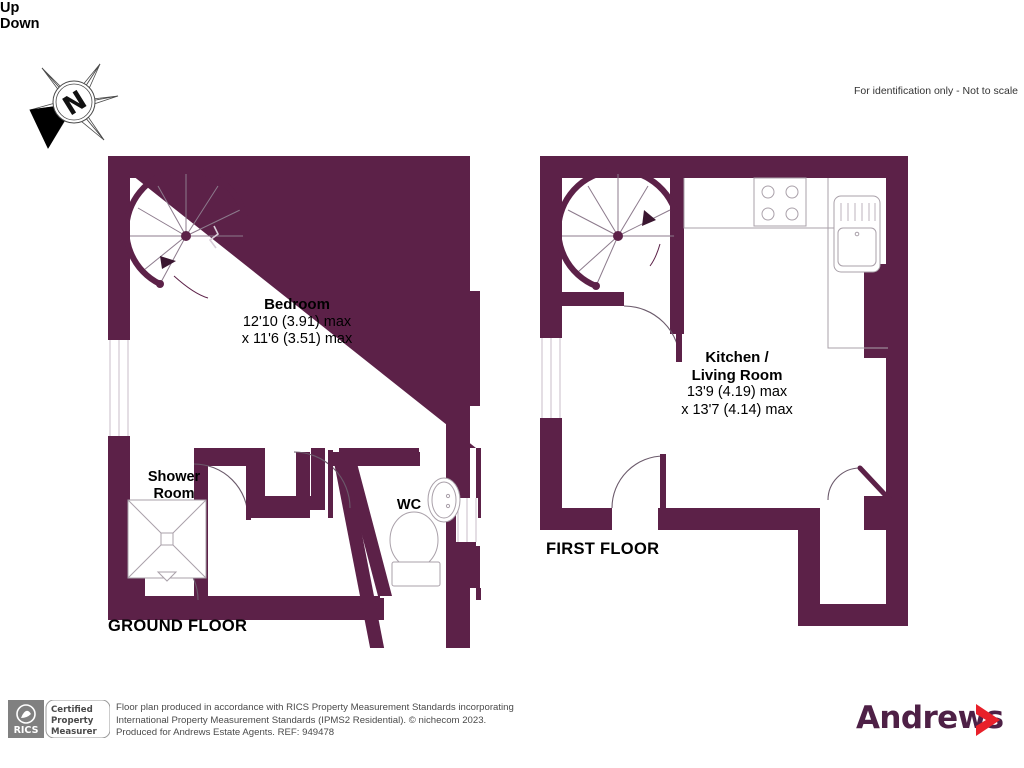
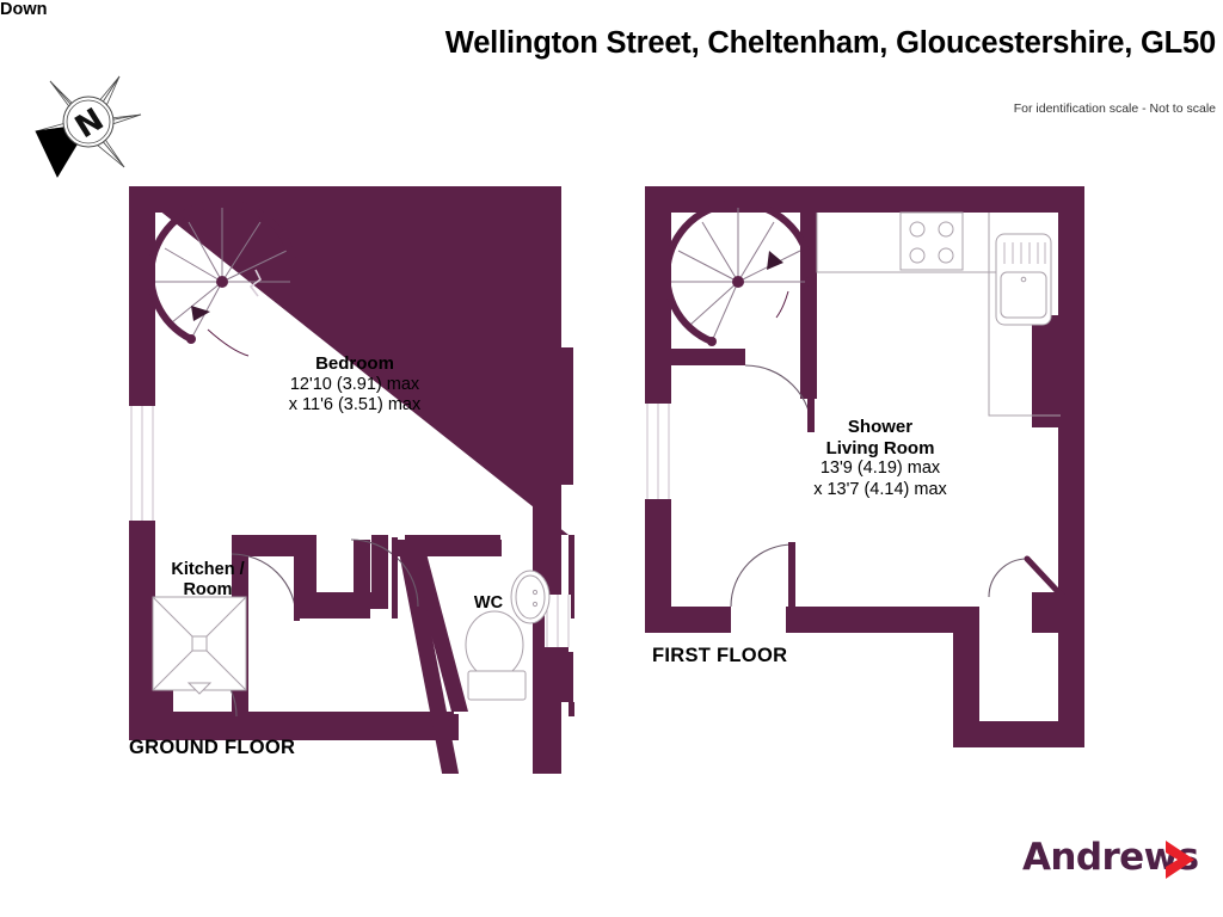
+ Wellington Street, Cheltenham, Gloucestershire, GL50
- For identification only - Not to scale
+ For identification scale - Not to scale
  Bedroom
  12'10 (3.91) max
  x 11'6 (3.51) max
- Kitchen /
+ Shower
  Living Room
  13'9 (4.19) max
  x 13'7 (4.14) max
- Shower
+ Kitchen /
  Room
  WC
- Up
  Down
  GROUND FLOOR
  FIRST FLOOR
- RICS
- Certified
- Property
- Measurer
- Floor plan produced in accordance with RICS Property Measurement Standards incorporating
- International Property Measurement Standards (IPMS2 Residential). © nichecom 2023.
- Produced for Andrews Estate Agents. REF: 949478
  Andrew
